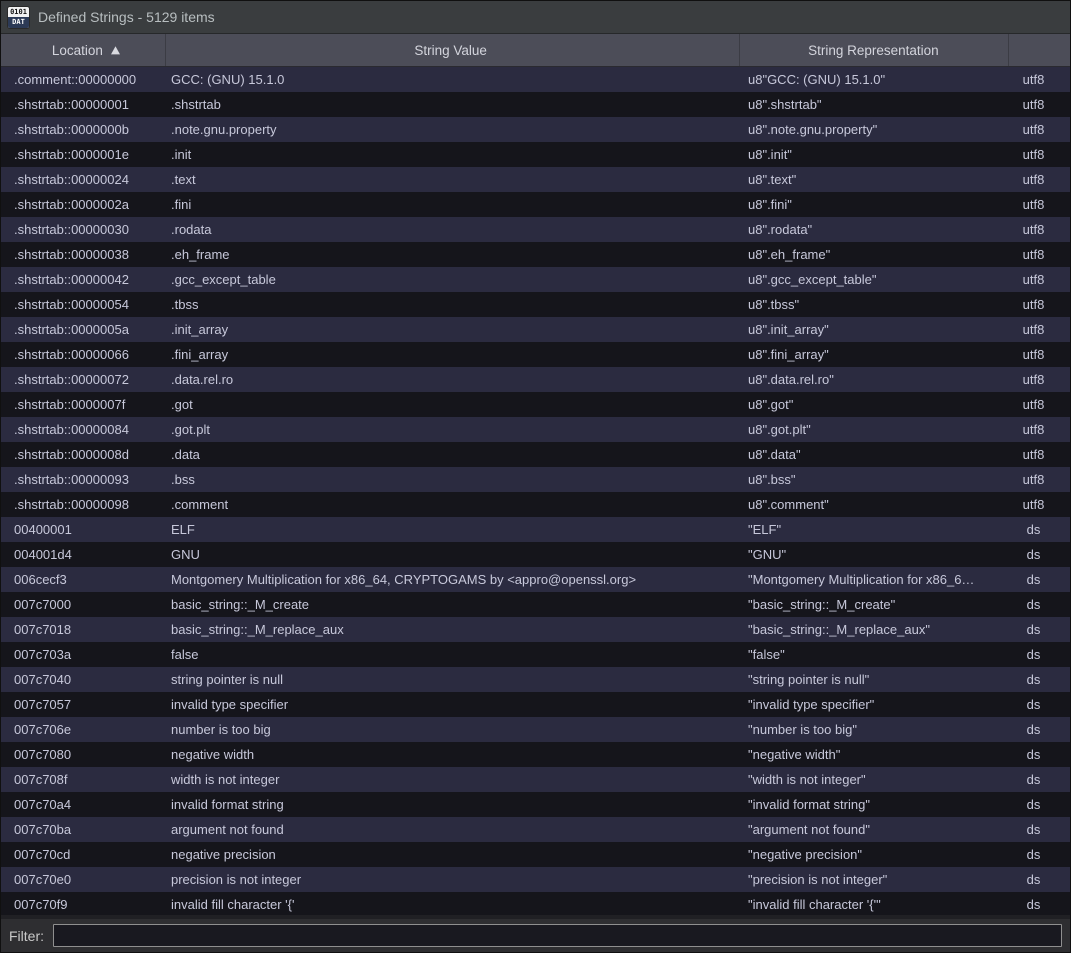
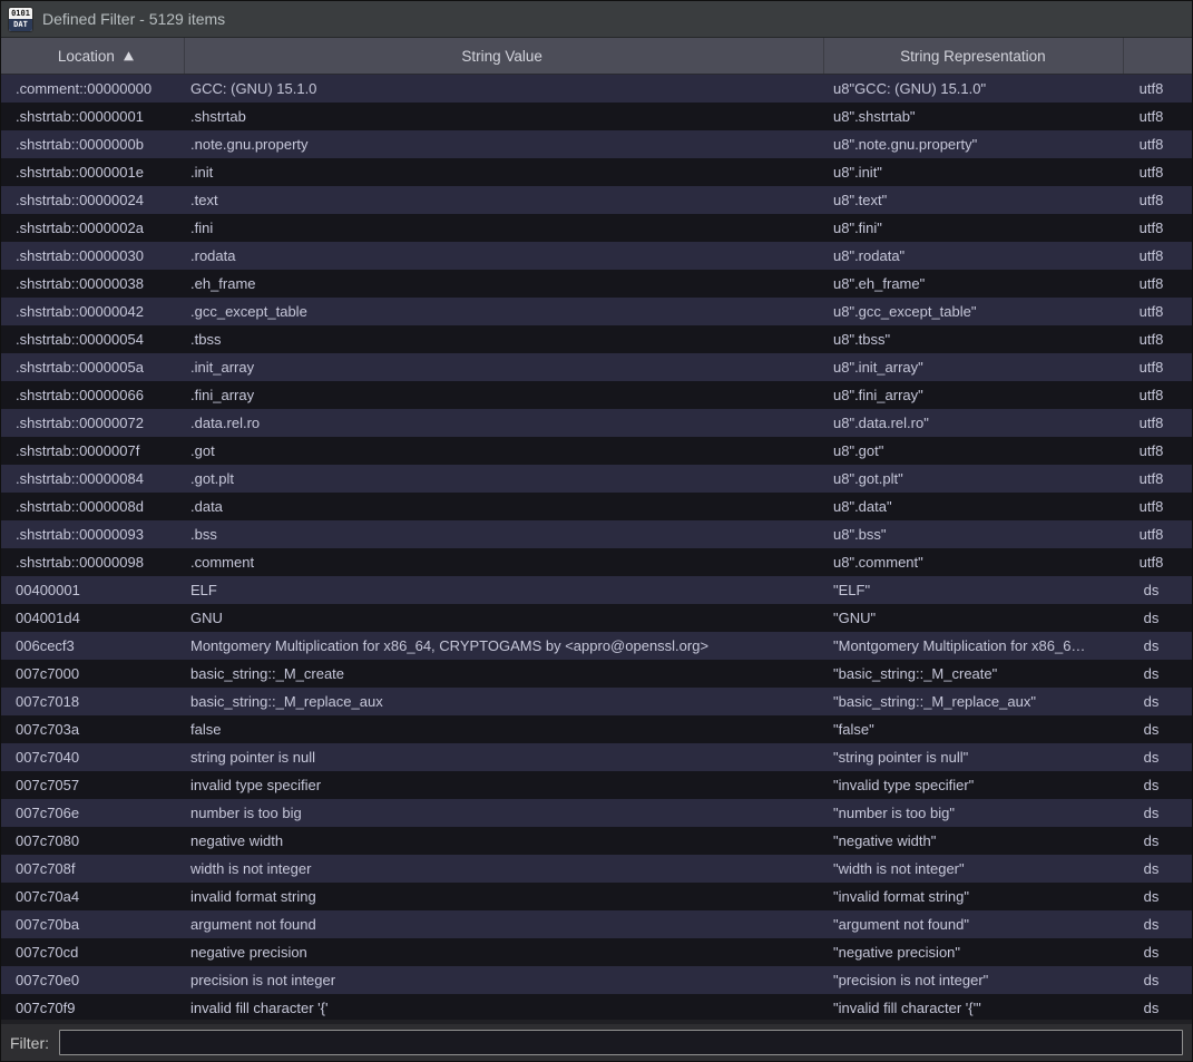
  0101
  DAT
- Defined Strings - 5129 items
+ Defined Filter - 5129 items
  Location
  String Value
  String Representation
  .comment::00000000
  GCC: (GNU) 15.1.0
  u8"GCC: (GNU) 15.1.0"
  utf8
  .shstrtab::00000001
  .shstrtab
  u8".shstrtab"
  utf8
  .shstrtab::0000000b
  .note.gnu.property
  u8".note.gnu.property"
  utf8
  .shstrtab::0000001e
  .init
  u8".init"
  utf8
  .shstrtab::00000024
  .text
  u8".text"
  utf8
  .shstrtab::0000002a
  .fini
  u8".fini"
  utf8
  .shstrtab::00000030
  .rodata
  u8".rodata"
  utf8
  .shstrtab::00000038
  .eh_frame
  u8".eh_frame"
  utf8
  .shstrtab::00000042
  .gcc_except_table
  u8".gcc_except_table"
  utf8
  .shstrtab::00000054
  .tbss
  u8".tbss"
  utf8
  .shstrtab::0000005a
  .init_array
  u8".init_array"
  utf8
  .shstrtab::00000066
  .fini_array
  u8".fini_array"
  utf8
  .shstrtab::00000072
  .data.rel.ro
  u8".data.rel.ro"
  utf8
  .shstrtab::0000007f
  .got
  u8".got"
  utf8
  .shstrtab::00000084
  .got.plt
  u8".got.plt"
  utf8
  .shstrtab::0000008d
  .data
  u8".data"
  utf8
  .shstrtab::00000093
  .bss
  u8".bss"
  utf8
  .shstrtab::00000098
  .comment
  u8".comment"
  utf8
  00400001
  ELF
  "ELF"
  ds
  004001d4
  GNU
  "GNU"
  ds
  006cecf3
  Montgomery Multiplication for x86_64, CRYPTOGAMS by <appro@openssl.org>
  "Montgomery Multiplication for x86_6…
  ds
  007c7000
  basic_string::_M_create
  "basic_string::_M_create"
  ds
  007c7018
  basic_string::_M_replace_aux
  "basic_string::_M_replace_aux"
  ds
  007c703a
  false
  "false"
  ds
  007c7040
  string pointer is null
  "string pointer is null"
  ds
  007c7057
  invalid type specifier
  "invalid type specifier"
  ds
  007c706e
  number is too big
  "number is too big"
  ds
  007c7080
  negative width
  "negative width"
  ds
  007c708f
  width is not integer
  "width is not integer"
  ds
  007c70a4
  invalid format string
  "invalid format string"
  ds
  007c70ba
  argument not found
  "argument not found"
  ds
  007c70cd
  negative precision
  "negative precision"
  ds
  007c70e0
  precision is not integer
  "precision is not integer"
  ds
  007c70f9
  invalid fill character '{'
  "invalid fill character '{'"
  ds
  Filter:
